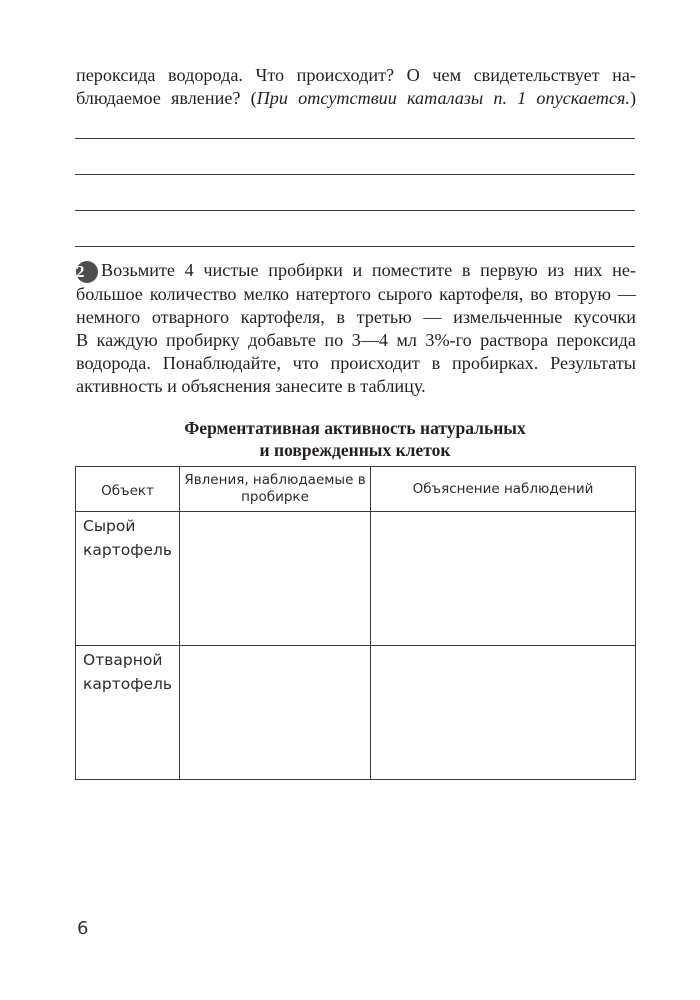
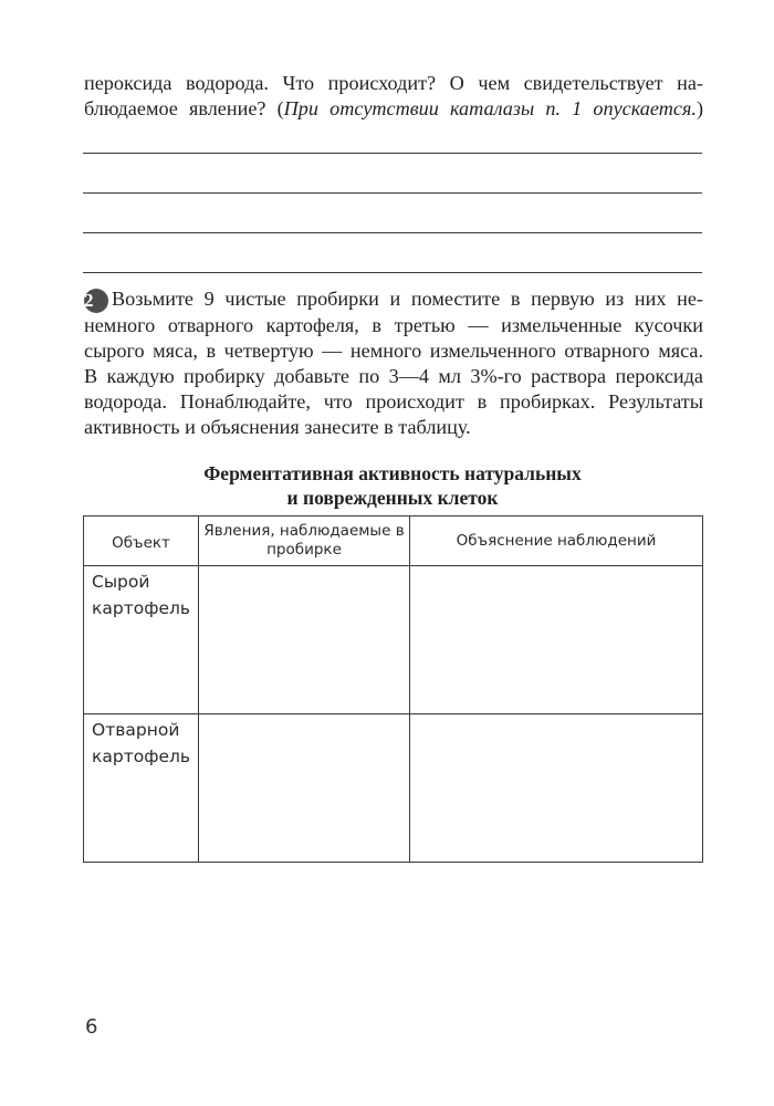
  пероксида водорода. Что происходит? О чем свидетельствует на-
  блюдаемое явление? (При отсутствии каталазы п. 1 опускается.)
- 2 Возьмите 4 чистые пробирки и поместите в первую из них не-
+ 2 Возьмите 9 чистые пробирки и поместите в первую из них не-
- большое количество мелко натертого сырого картофеля, во вторую —
  немного отварного картофеля, в третью — измельченные кусочки
+ сырого мяса, в четвертую — немного измельченного отварного мяса.
  В каждую пробирку добавьте по 3—4 мл 3%-го раствора пероксида
  водорода. Понаблюдайте, что происходит в пробирках. Результаты
  активность и объяснения занесите в таблицу.
  Ферментативная активность натуральных
  и поврежденных клеток
  Объект	Явления, наблюдаемые в пробирке	Объяснение наблюдений
  Сырой картофель
  Отварной картофель
  6
